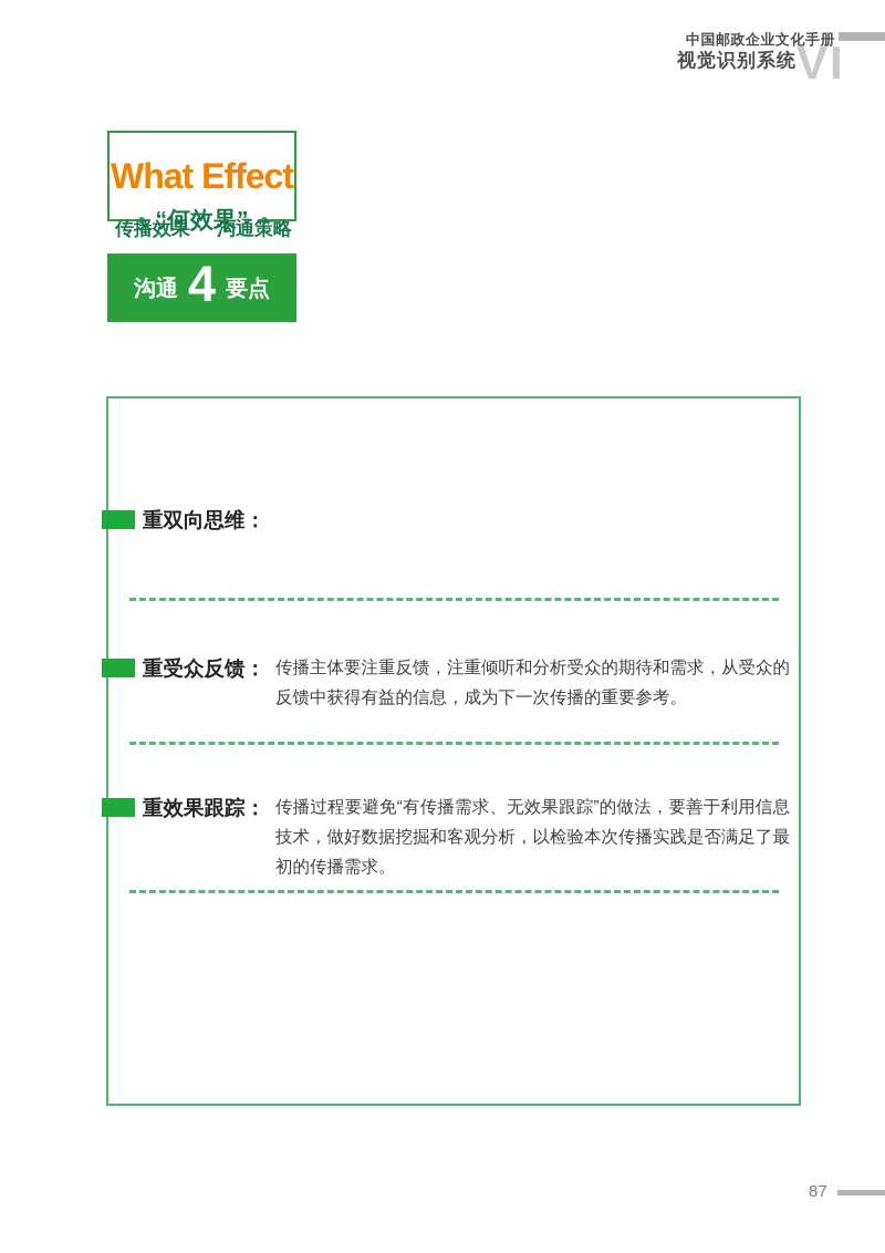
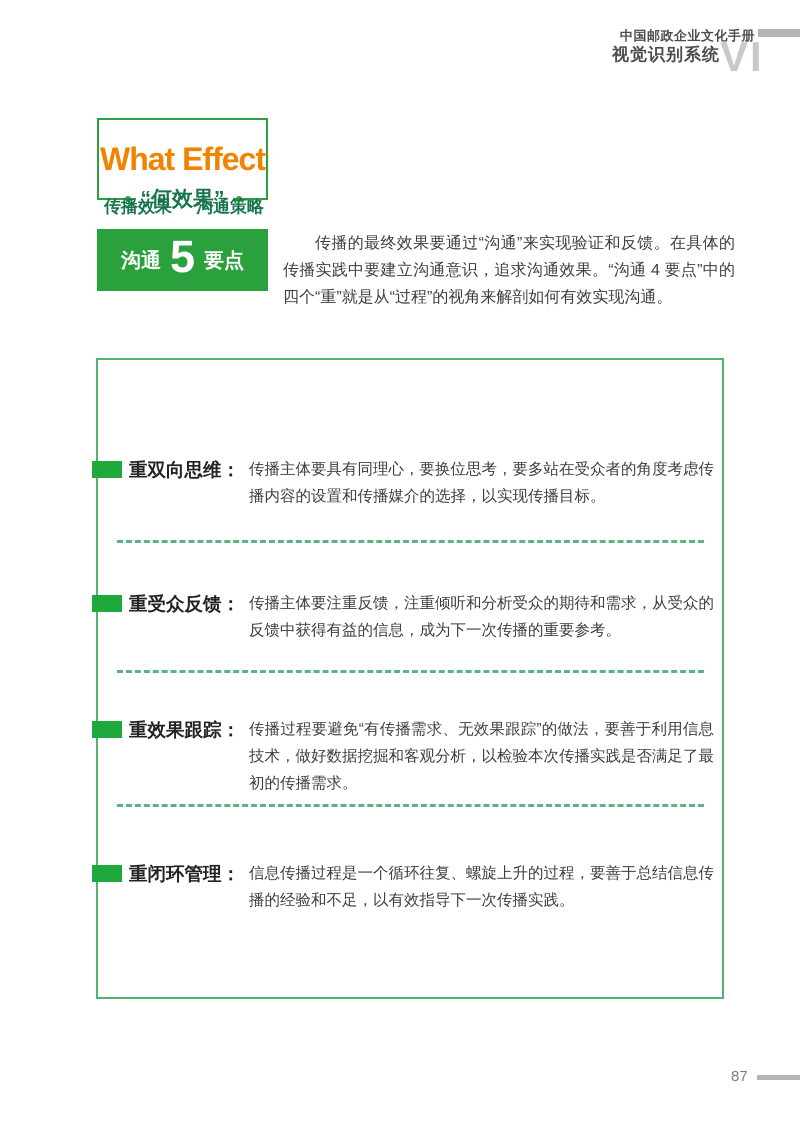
  中国邮政企业文化手册
  视觉识别系统
  VI
  What Effect
  “何效果”
  传播效果
  沟通策略
  沟通
- 4
+ 5
  要点
+ 传播的最终效果要通过“沟通”来实现验证和反馈。在具体的传播实践中要建立沟通意识，追求沟通效果。“沟通 4 要点”中的四个“重”就是从“过程”的视角来解剖如何有效实现沟通。
  重双向思维：
+ 传播主体要具有同理心，要换位思考，要多站在受众者的角度考虑传播内容的设置和传播媒介的选择，以实现传播目标。
  重受众反馈：
  传播主体要注重反馈，注重倾听和分析受众的期待和需求，从受众的反馈中获得有益的信息，成为下一次传播的重要参考。
  重效果跟踪：
  传播过程要避免“有传播需求、无效果跟踪”的做法，要善于利用信息技术，做好数据挖掘和客观分析，以检验本次传播实践是否满足了最初的传播需求。
+ 重闭环管理：
+ 信息传播过程是一个循环往复、螺旋上升的过程，要善于总结信息传播的经验和不足，以有效指导下一次传播实践。
  87
